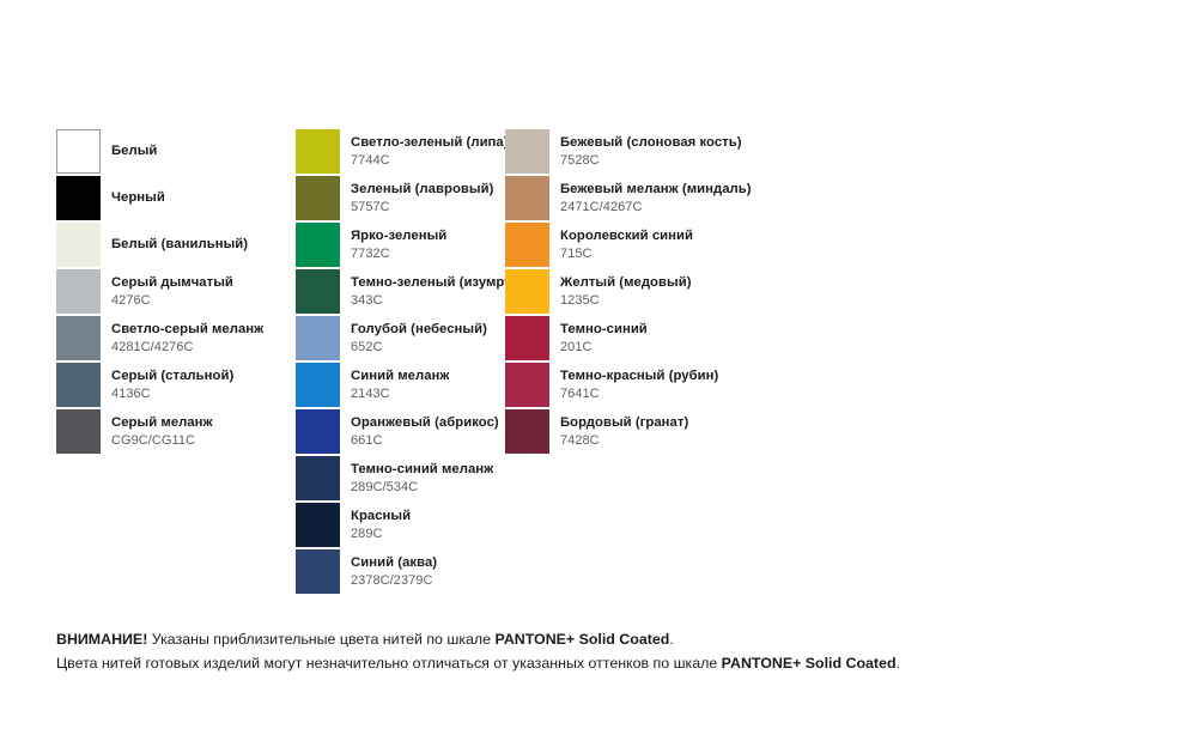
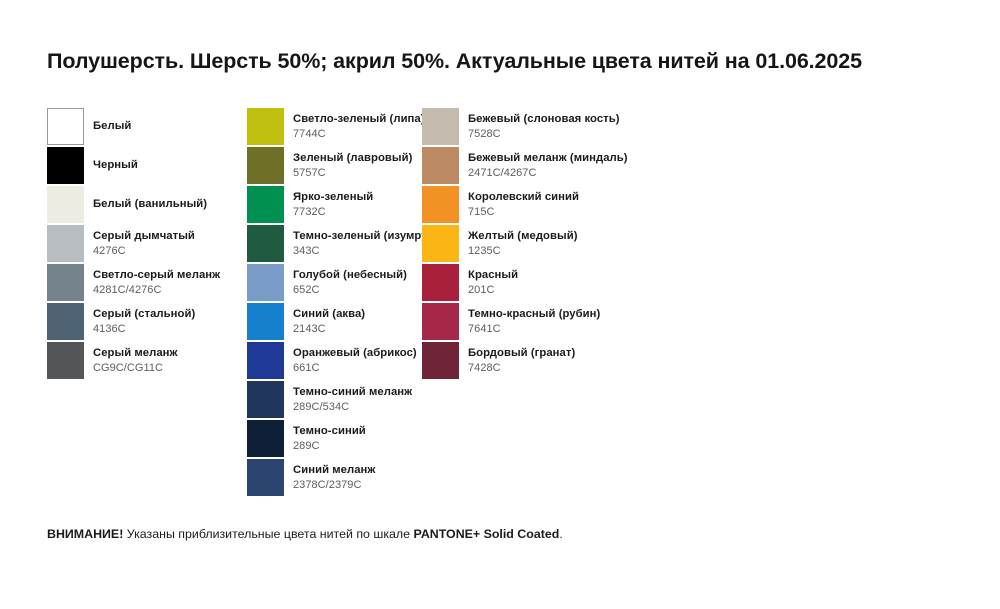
+ Полушерсть. Шерсть 50%; акрил 50%. Актуальные цвета нитей на 01.06.2025
  Белый
  Черный
  Белый (ванильный)
  Серый дымчатый
  4276C
  Светло-серый меланж
  4281C/4276C
  Серый (стальной)
  4136C
  Серый меланж
  CG9C/CG11C
  Светло-зеленый (липа
  7744C
  Зеленый (лавровый)
  5757C
  Ярко-зеленый
  7732C
  Темно-зеленый (изумр
  343C
  Голубой (небесный)
  652C
- Синий меланж
+ Синий (аква)
  2143C
  Оранжевый (абрикос)
  661C
  Темно-синий меланж
  289C/534C
- Красный
+ Темно-синий
  289C
- Синий (аква)
+ Синий меланж
  2378C/2379C
  Бежевый (слоновая кость)
  7528C
  Бежевый меланж (миндаль)
  2471C/4267C
  Королевский синий
  715C
  Желтый (медовый)
  1235C
- Темно-синий
+ Красный
  201C
  Темно-красный (рубин)
  7641C
  Бордовый (гранат)
  7428C
  ВНИМАНИЕ! Указаны приблизительные цвета нитей по шкале PANTONE+ Solid Coated.
- Цвета нитей готовых изделий могут незначительно отличаться от указанных оттенков по шкале PANTONE+ Solid Coated.
